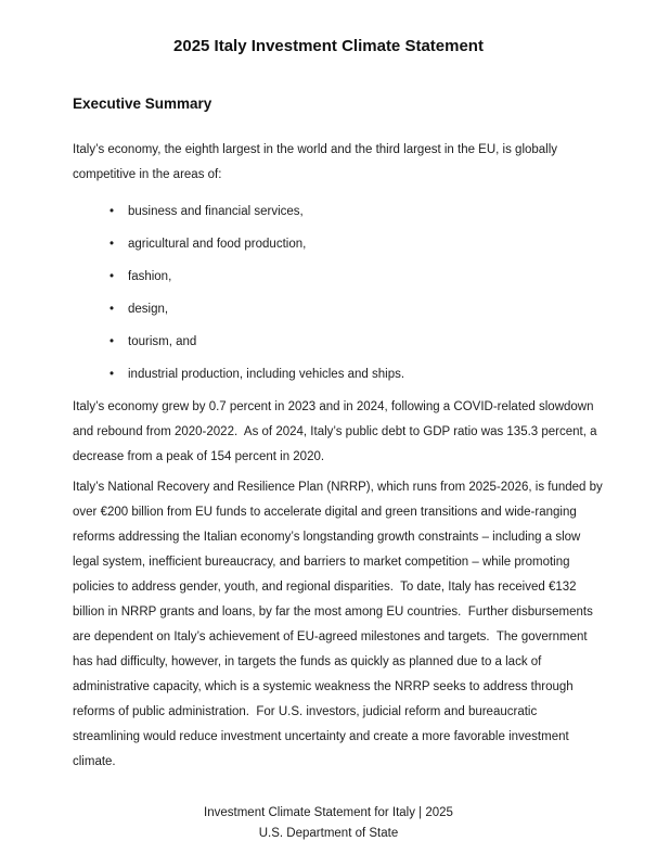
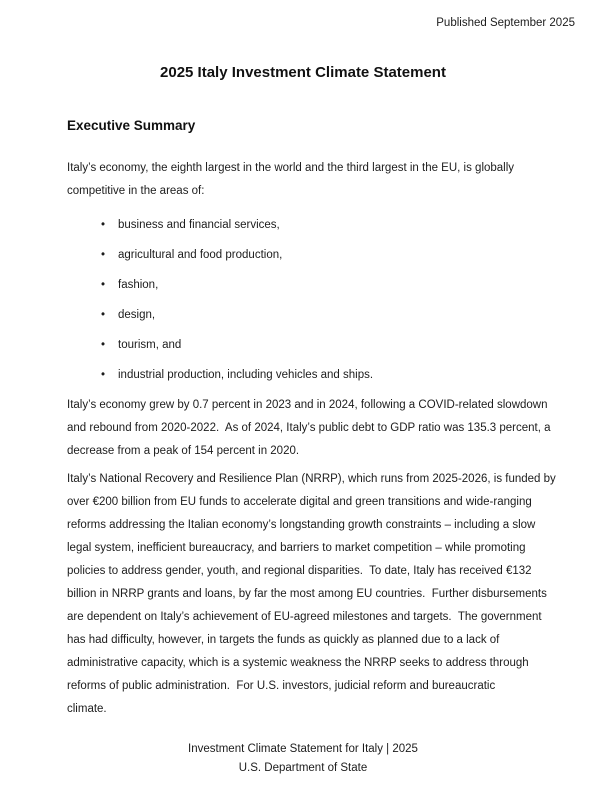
+ Published September 2025
  2025 Italy Investment Climate Statement
  Executive Summary
  Italy’s economy, the eighth largest in the world and the third largest in the EU, is globally
  competitive in the areas of:
  •
  business and financial services,
  •
  agricultural and food production,
  •
  fashion,
  •
  design,
  •
  tourism, and
  •
  industrial production, including vehicles and ships.
  Italy’s economy grew by 0.7 percent in 2023 and in 2024, following a COVID-related slowdown
  and rebound from 2020-2022. As of 2024, Italy’s public debt to GDP ratio was 135.3 percent, a
  decrease from a peak of 154 percent in 2020.
  Italy’s National Recovery and Resilience Plan (NRRP), which runs from 2025-2026, is funded by
  over €200 billion from EU funds to accelerate digital and green transitions and wide-ranging
  reforms addressing the Italian economy’s longstanding growth constraints – including a slow
  legal system, inefficient bureaucracy, and barriers to market competition – while promoting
  policies to address gender, youth, and regional disparities. To date, Italy has received €132
  billion in NRRP grants and loans, by far the most among EU countries. Further disbursements
  are dependent on Italy’s achievement of EU-agreed milestones and targets. The government
  has had difficulty, however, in targets the funds as quickly as planned due to a lack of
  administrative capacity, which is a systemic weakness the NRRP seeks to address through
  reforms of public administration. For U.S. investors, judicial reform and bureaucratic
- streamlining would reduce investment uncertainty and create a more favorable investment
  climate.
  Investment Climate Statement for Italy | 2025
  U.S. Department of State
